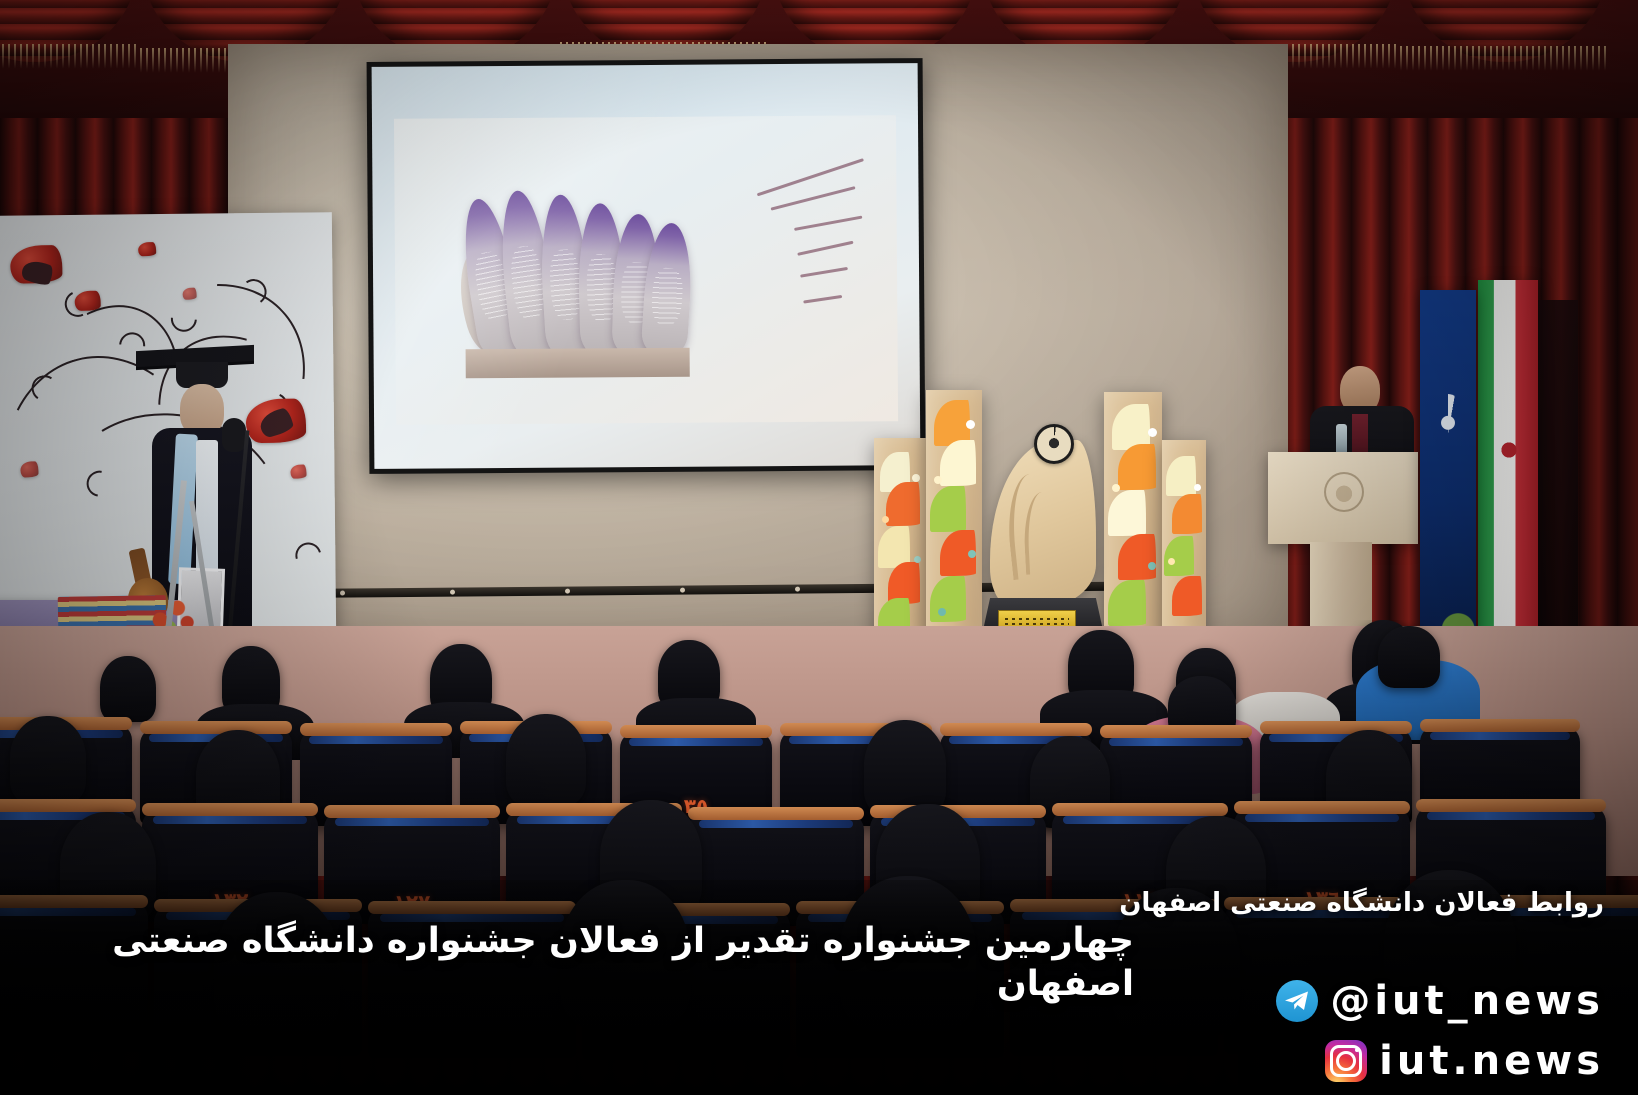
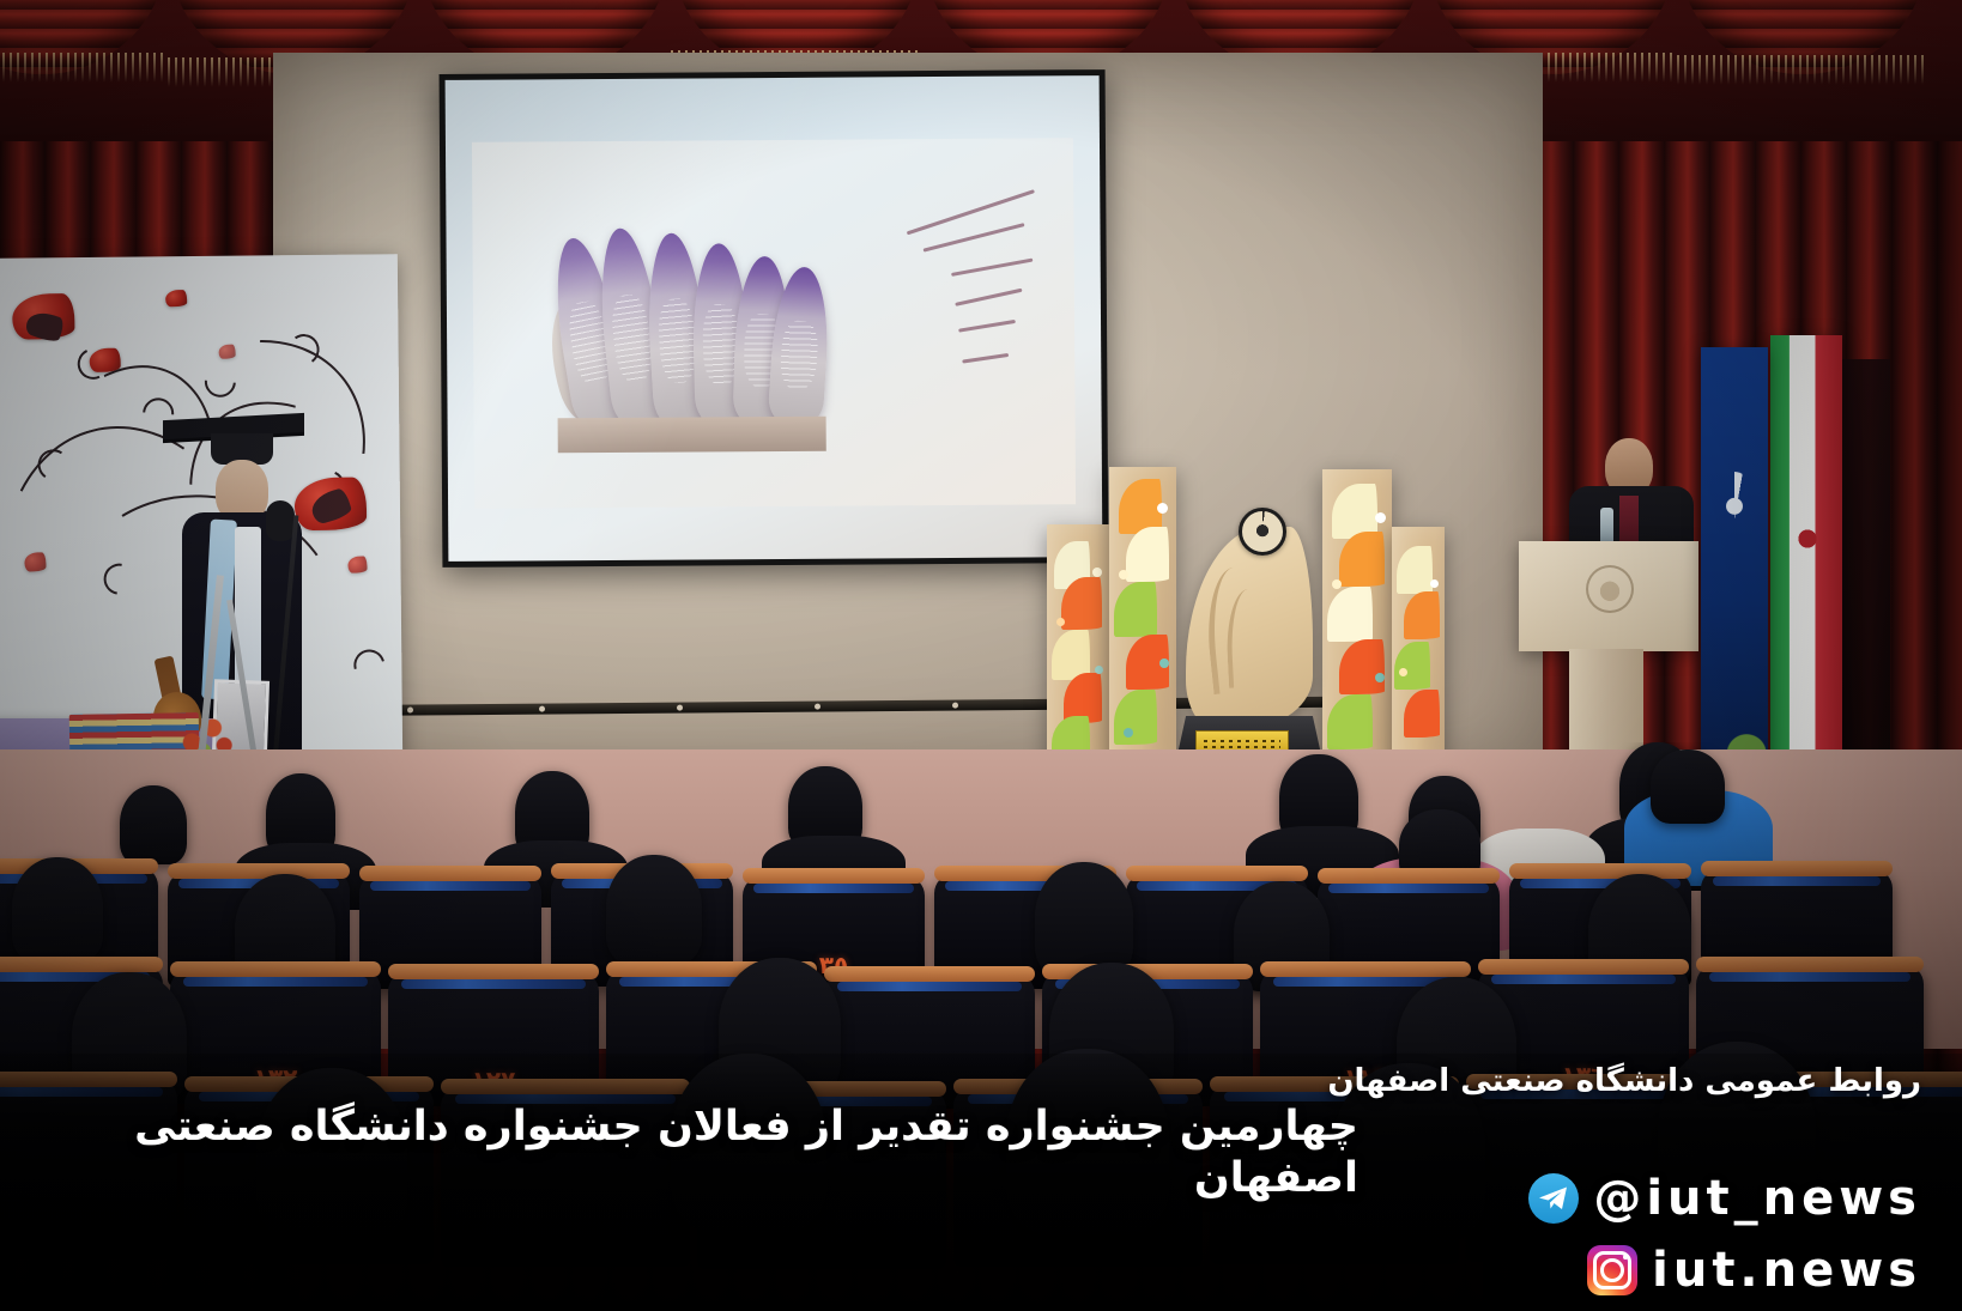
- روابط فعالان دانشگاه صنعتی اصفهان
+ روابط عمومی دانشگاه صنعتی اصفهان
  چهارمین جشنواره تقدیر از فعالان جشنواره دانشگاه صنعتی اصفهان
  @iut_news
  iut.news
